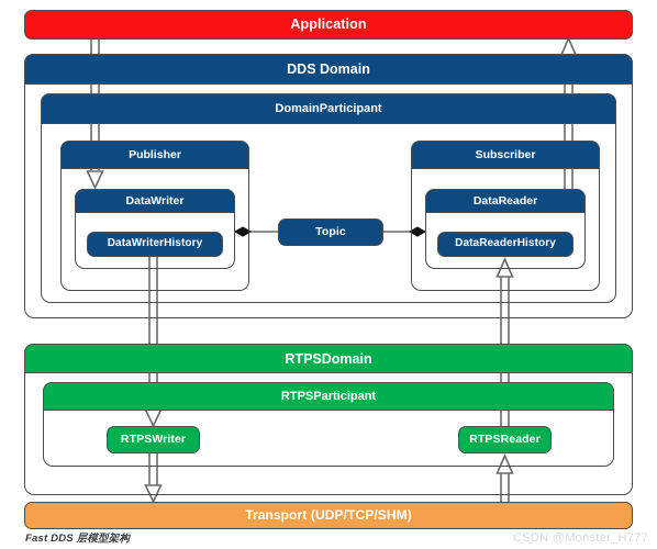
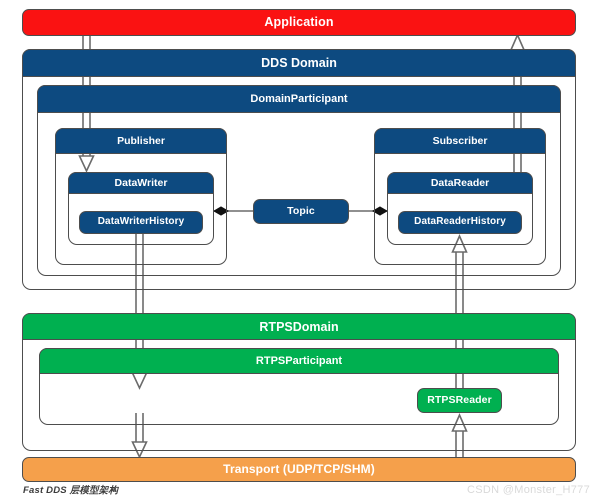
  Application
  DDS Domain
  DomainParticipant
  Publisher
  Subscriber
  DataWriter
  DataReader
  DataWriterHistory
  DataReaderHistory
  Topic
  RTPSDomain
  RTPSParticipant
- RTPSWriter
  RTPSReader
  Transport (UDP/TCP/SHM)
  Fast DDS 层模型架构
  CSDN @Monster_H777
